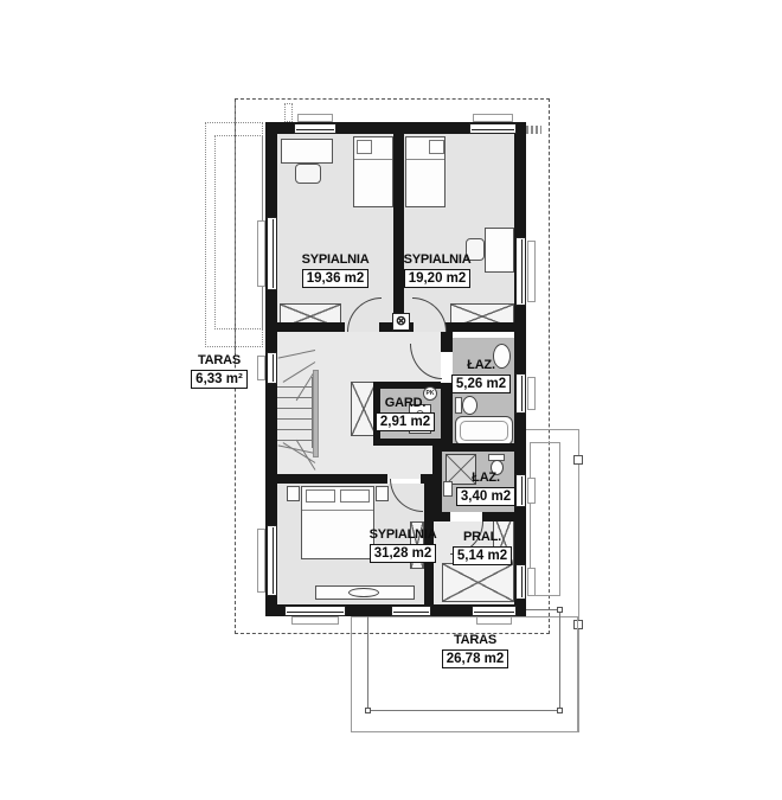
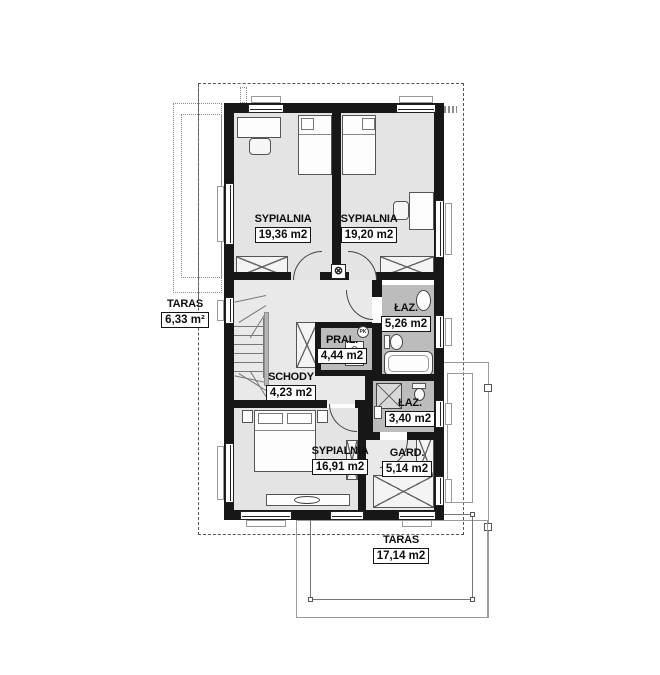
  ⊗
  SYPIALNIA
  19,36 m2
  SYPIALNIA
  19,20 m2
  ŁAZ.
  5,26 m2
- GARD.
+ PRAL.
- 2,91 m2
+ 4,44 m2
+ SCHODY
+ 4,23 m2
  ŁAZ.
  3,40 m2
  SYPIALNIA
- 31,28 m2
+ 16,91 m2
- PRAL.
+ GARD.
  5,14 m2
  TARAS
  6,33 m²
  TARAS
- 26,78 m2
+ 17,14 m2
